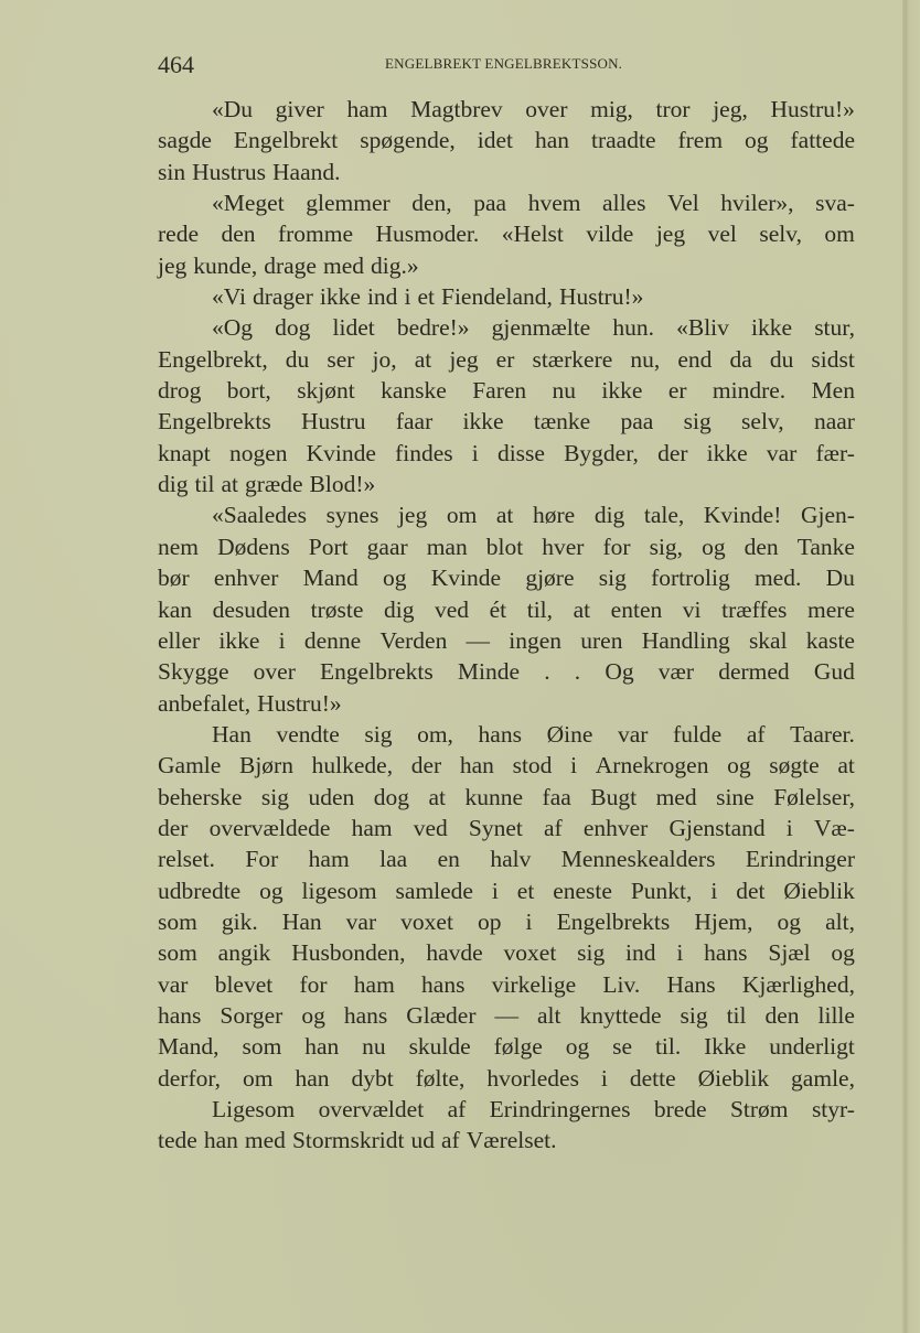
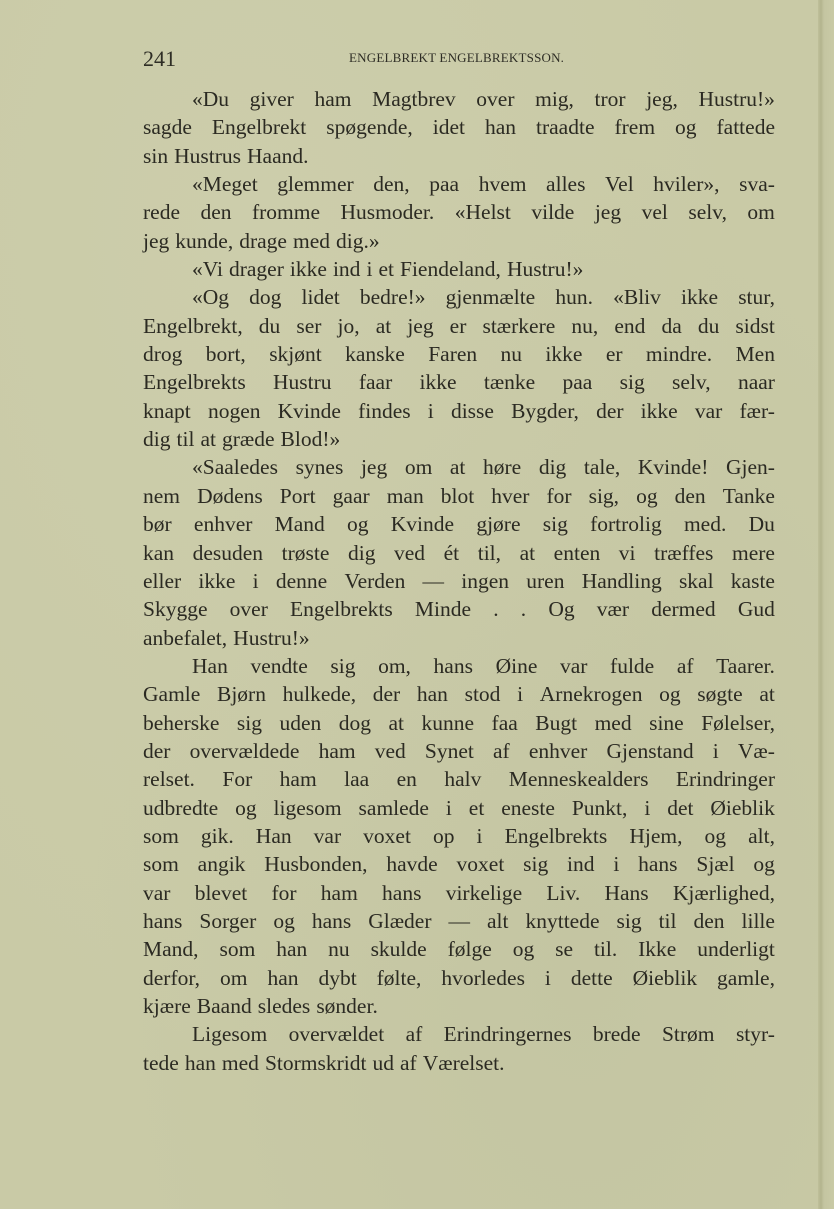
- 464
+ 241
  ENGELBREKT ENGELBREKTSSON.
  «Du
  giver
  ham
  Magtbrev
  over
  mig,
  tror
  jeg,
  Hustru!»
  sagde
  Engelbrekt
  spøgende,
  idet
  han
  traadte
  frem
  og
  fattede
  sin
  Hustrus
  Haand.
  «Meget
  glemmer
  den,
  paa
  hvem
  alles
  Vel
  hviler»,
  sva-
  rede
  den
  fromme
  Husmoder.
  «Helst
  vilde
  jeg
  vel
  selv,
  om
  jeg
  kunde,
  drage
  med
  dig.»
  «Vi
  drager
  ikke
  ind
  i
  et
  Fiendeland,
  Hustru!»
  «Og
  dog
  lidet
  bedre!»
  gjenmælte
  hun.
  «Bliv
  ikke
  stur,
  Engelbrekt,
  du
  ser
  jo,
  at
  jeg
  er
  stærkere
  nu,
  end
  da
  du
  sidst
  drog
  bort,
  skjønt
  kanske
  Faren
  nu
  ikke
  er
  mindre.
  Men
  Engelbrekts
  Hustru
  faar
  ikke
  tænke
  paa
  sig
  selv,
  naar
  knapt
  nogen
  Kvinde
  findes
  i
  disse
  Bygder,
  der
  ikke
  var
  fær-
  dig
  til
  at
  græde
  Blod!»
  «Saaledes
  synes
  jeg
  om
  at
  høre
  dig
  tale,
  Kvinde!
  Gjen-
  nem
  Dødens
  Port
  gaar
  man
  blot
  hver
  for
  sig,
  og
  den
  Tanke
  bør
  enhver
  Mand
  og
  Kvinde
  gjøre
  sig
  fortrolig
  med.
  Du
  kan
  desuden
  trøste
  dig
  ved
  ét
  til,
  at
  enten
  vi
  træffes
  mere
  eller
  ikke
  i
  denne
  Verden
  —
  ingen
  uren
  Handling
  skal
  kaste
  Skygge
  over
  Engelbrekts
  Minde
  .
  .
  Og
  vær
  dermed
  Gud
  anbefalet,
  Hustru!»
  Han
  vendte
  sig
  om,
  hans
  Øine
  var
  fulde
  af
  Taarer.
  Gamle
  Bjørn
  hulkede,
  der
  han
  stod
  i
  Arnekrogen
  og
  søgte
  at
  beherske
  sig
  uden
  dog
  at
  kunne
  faa
  Bugt
  med
  sine
  Følelser,
  der
  overvældede
  ham
  ved
  Synet
  af
  enhver
  Gjenstand
  i
  Væ-
  relset.
  For
  ham
  laa
  en
  halv
  Menneskealders
  Erindringer
  udbredte
  og
  ligesom
  samlede
  i
  et
  eneste
  Punkt,
  i
  det
  Øieblik
  som
  gik.
  Han
  var
  voxet
  op
  i
  Engelbrekts
  Hjem,
  og
  alt,
  som
  angik
  Husbonden,
  havde
  voxet
  sig
  ind
  i
  hans
  Sjæl
  og
  var
  blevet
  for
  ham
  hans
  virkelige
  Liv.
  Hans
  Kjærlighed,
  hans
  Sorger
  og
  hans
  Glæder
  —
  alt
  knyttede
  sig
  til
  den
  lille
  Mand,
  som
  han
  nu
  skulde
  følge
  og
  se
  til.
  Ikke
  underligt
  derfor,
  om
  han
  dybt
  følte,
  hvorledes
  i
  dette
  Øieblik
  gamle,
+ kjære
+ Baand
+ sledes
+ sønder.
  Ligesom
  overvældet
  af
  Erindringernes
  brede
  Strøm
  styr-
  tede
  han
  med
  Stormskridt
  ud
  af
  Værelset.
